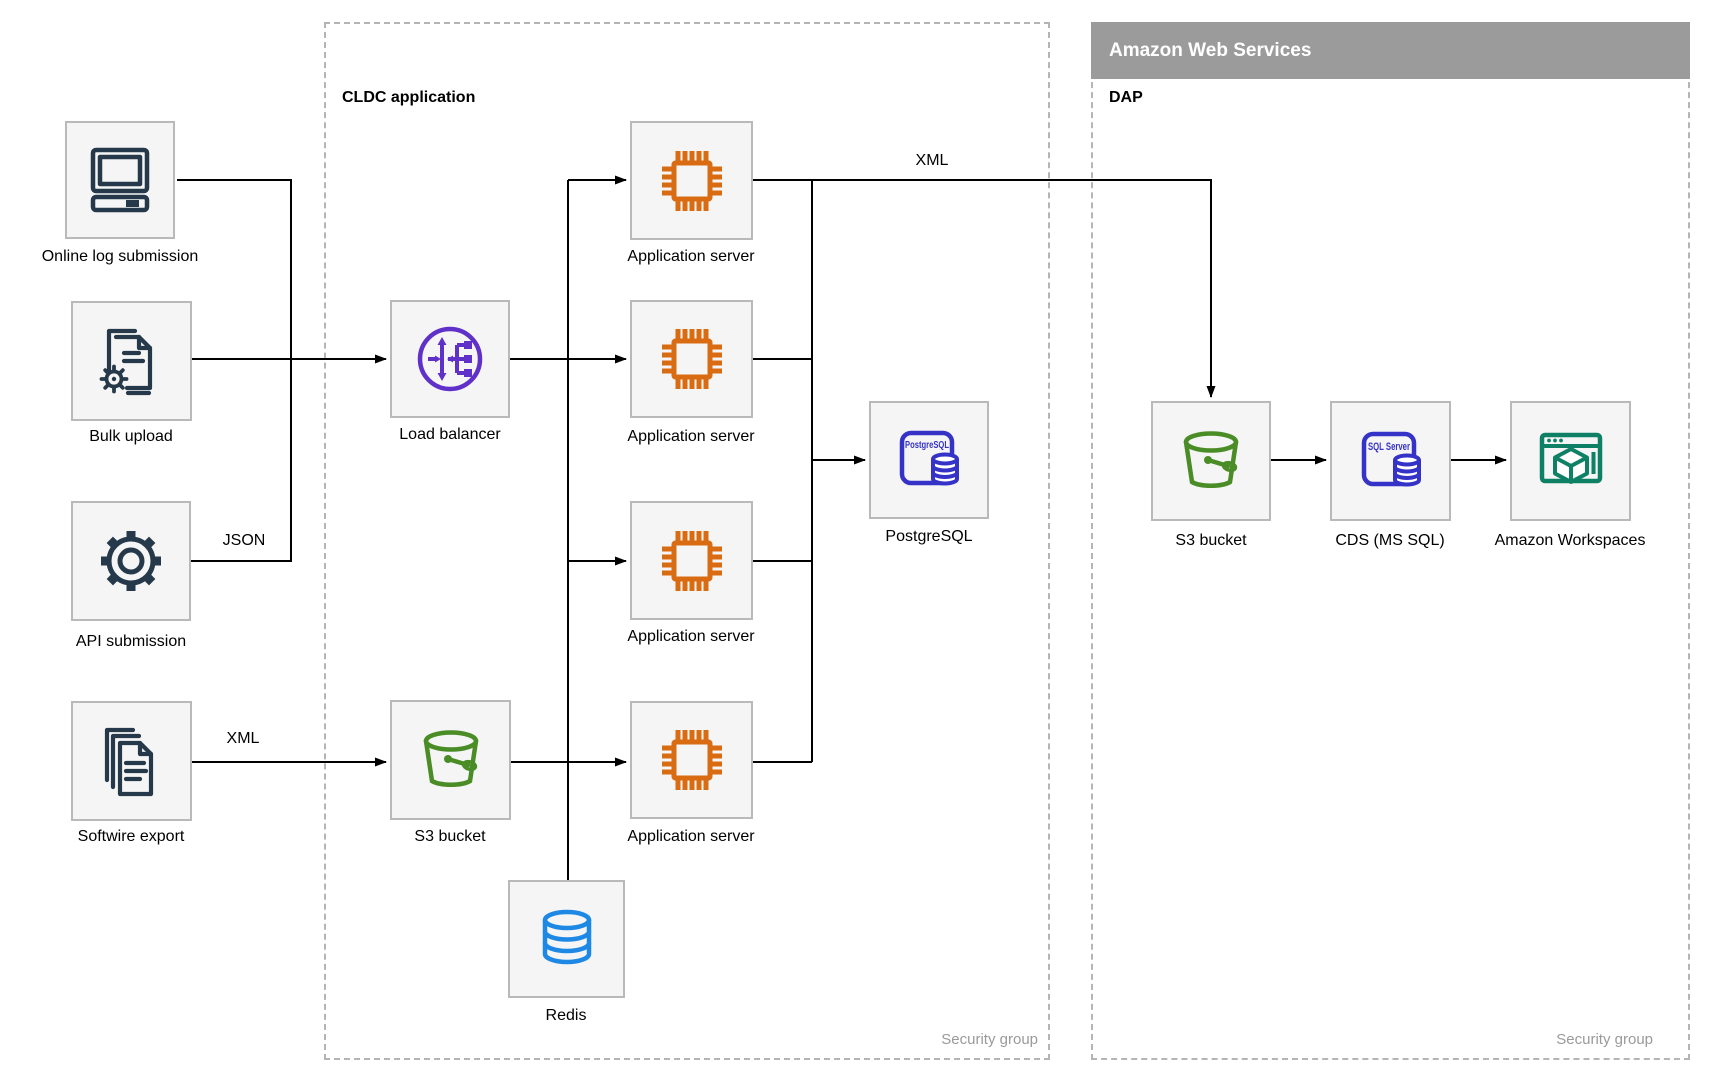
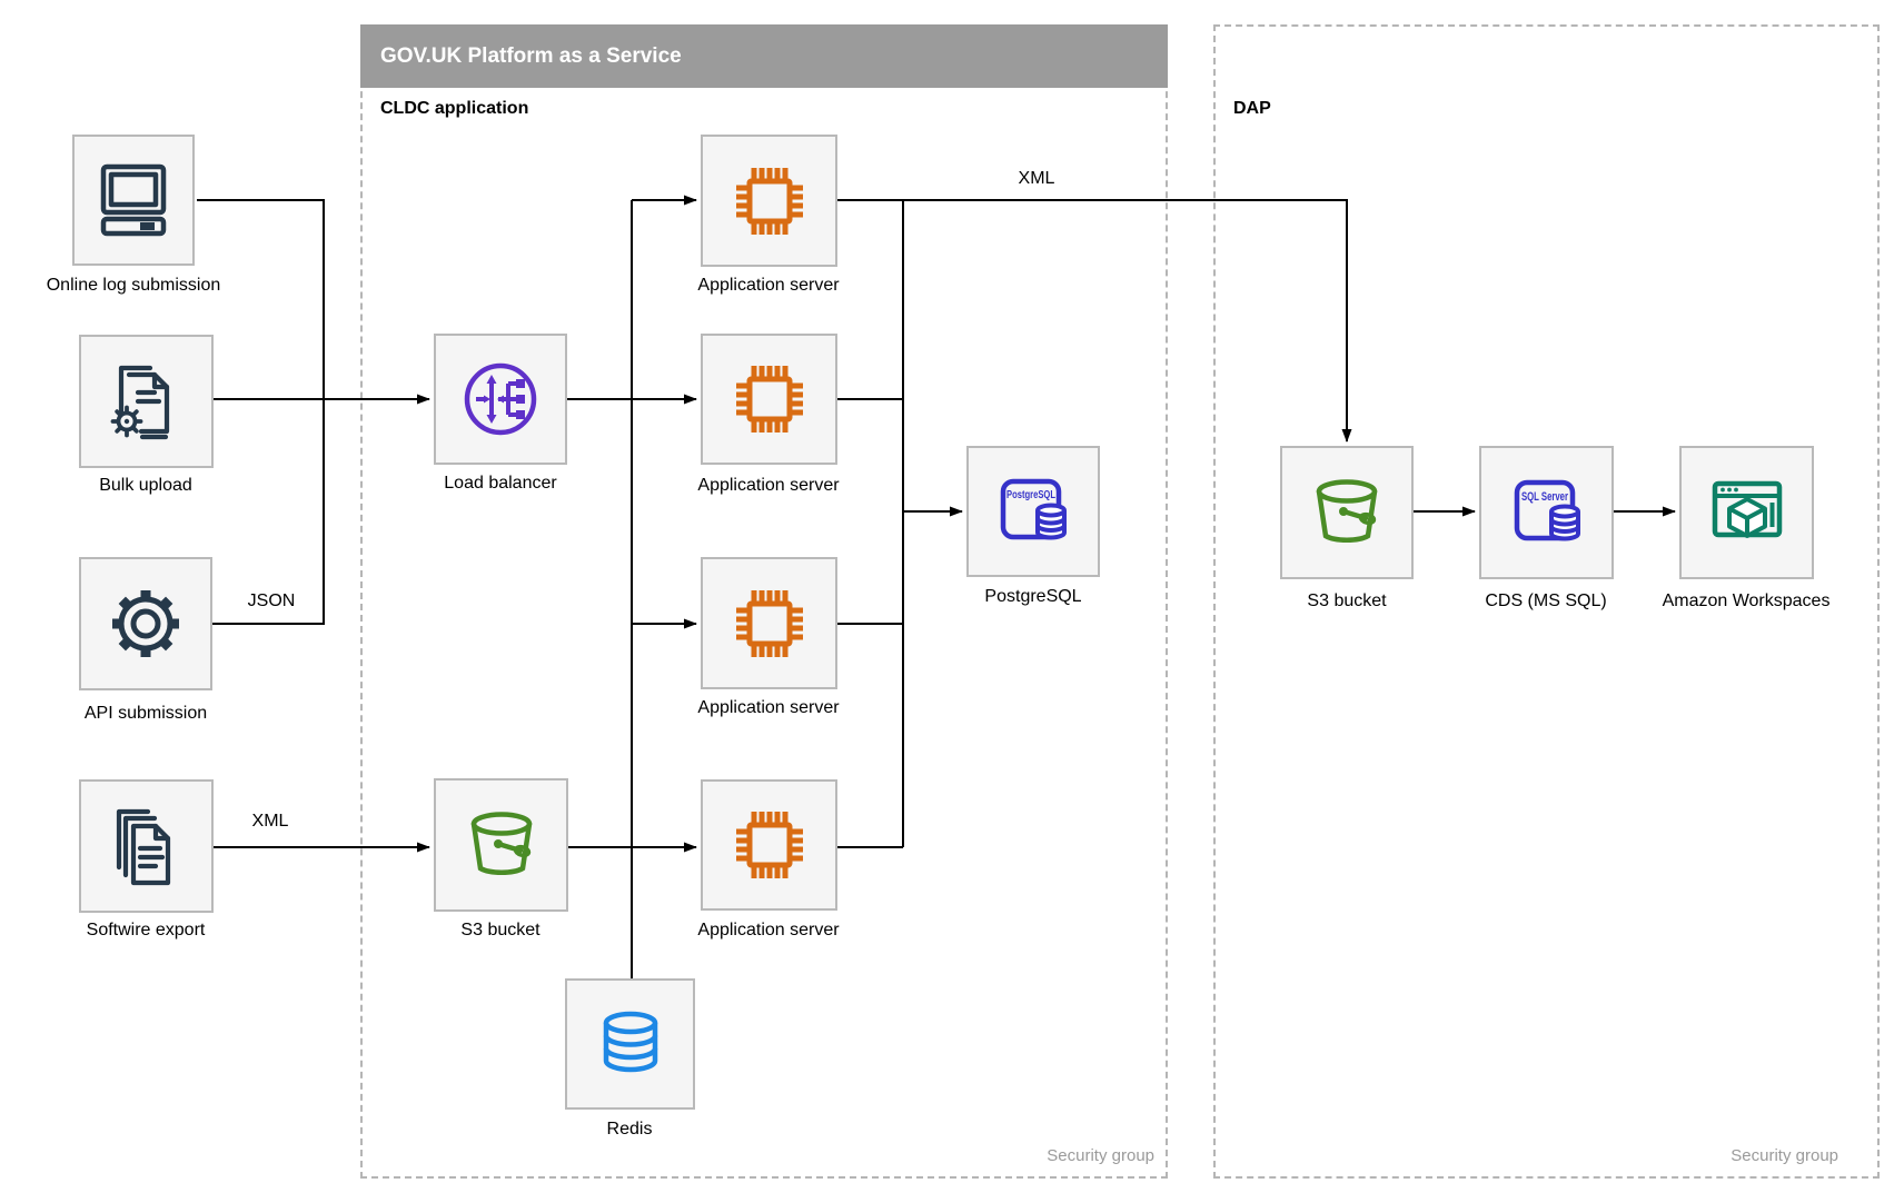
+ GOV.UK Platform as a Service
  CLDC application
  Security group
- Amazon Web Services
  DAP
  Security group
  JSON
  XML
  XML
  Online log submission
  Bulk upload
  API submission
  Softwire export
  Load balancer
  S3 bucket
  Application server
  Application server
  Application server
  Application server
  Redis
  PostgreSQL
  PostgreSQL
  S3 bucket
  SQL Server
  CDS (MS SQL)
  Amazon Workspaces
